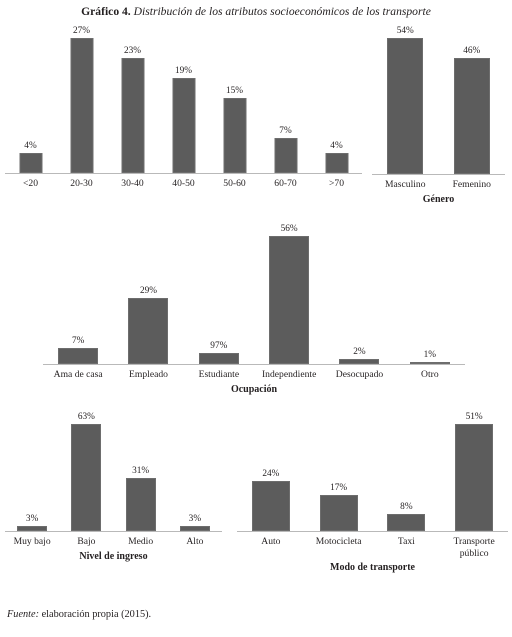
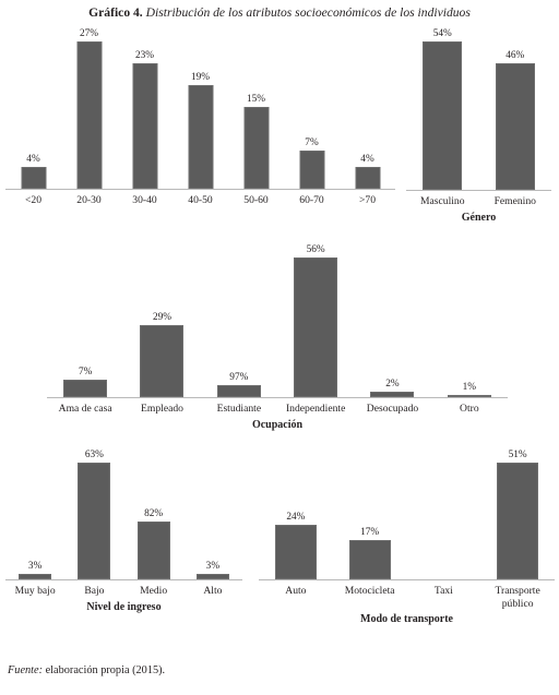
- Gráfico 4. Distribución de los atributos socioeconómicos de los transporte
+ Gráfico 4. Distribución de los atributos socioeconómicos de los individuos
  4%
  <20
  27%
  20-30
  23%
  30-40
  19%
  40-50
  15%
  50-60
  7%
  60-70
  4%
  >70
  54%
  Masculino
  46%
  Femenino
  Género
  7%
  Ama de casa
  29%
  Empleado
  97%
  Estudiante
  56%
  Independiente
  2%
  Desocupado
  1%
  Otro
  Ocupación
  3%
  Muy bajo
  63%
  Bajo
- 31%
+ 82%
  Medio
  3%
  Alto
  Nivel de ingreso
  24%
  Auto
  17%
  Motocicleta
- 8%
  Taxi
  51%
  Transporte público
  Modo de transporte
  Fuente: elaboración propia (2015).
